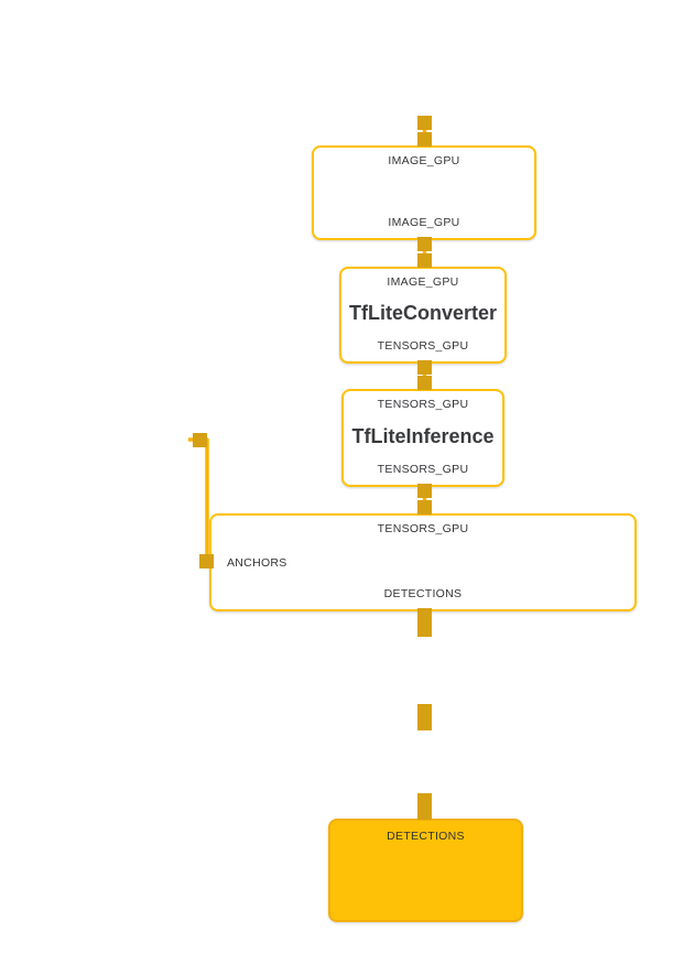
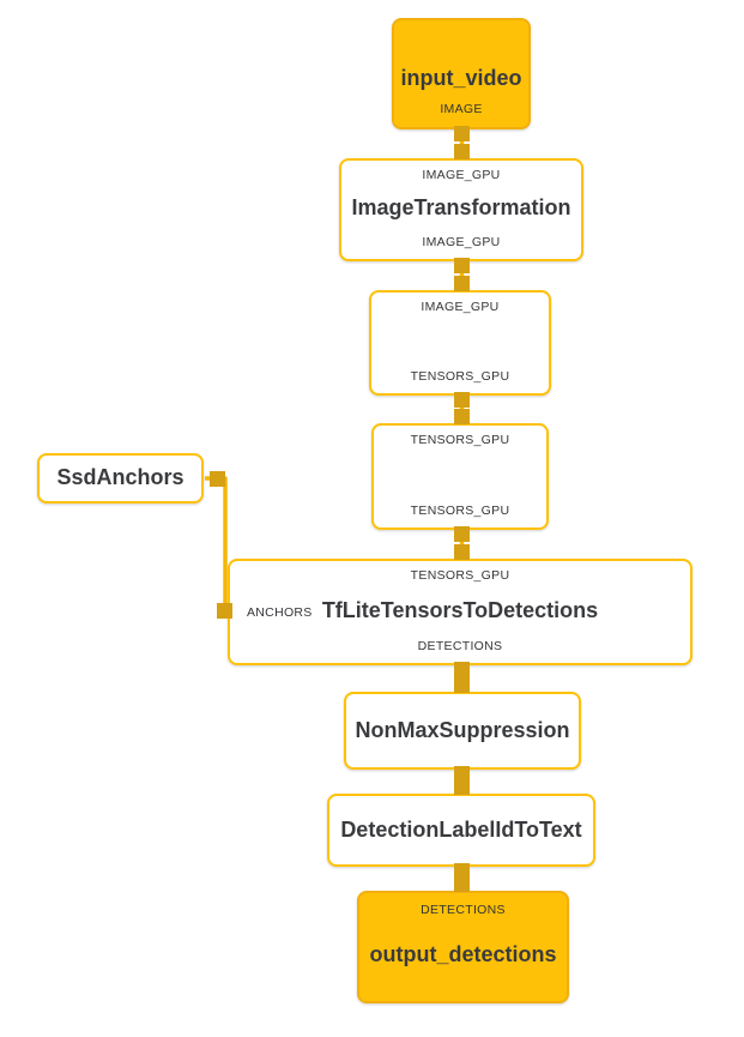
+ input_video
+ IMAGE
  IMAGE_GPU
+ ImageTransformation
  IMAGE_GPU
  IMAGE_GPU
- TfLiteConverter
  TENSORS_GPU
  TENSORS_GPU
- TfLiteInference
  TENSORS_GPU
+ SsdAnchors
  TENSORS_GPU
+ TfLiteTensorsToDetections
  DETECTIONS
  ANCHORS
+ NonMaxSuppression
+ DetectionLabelIdToText
  DETECTIONS
+ output_detections
